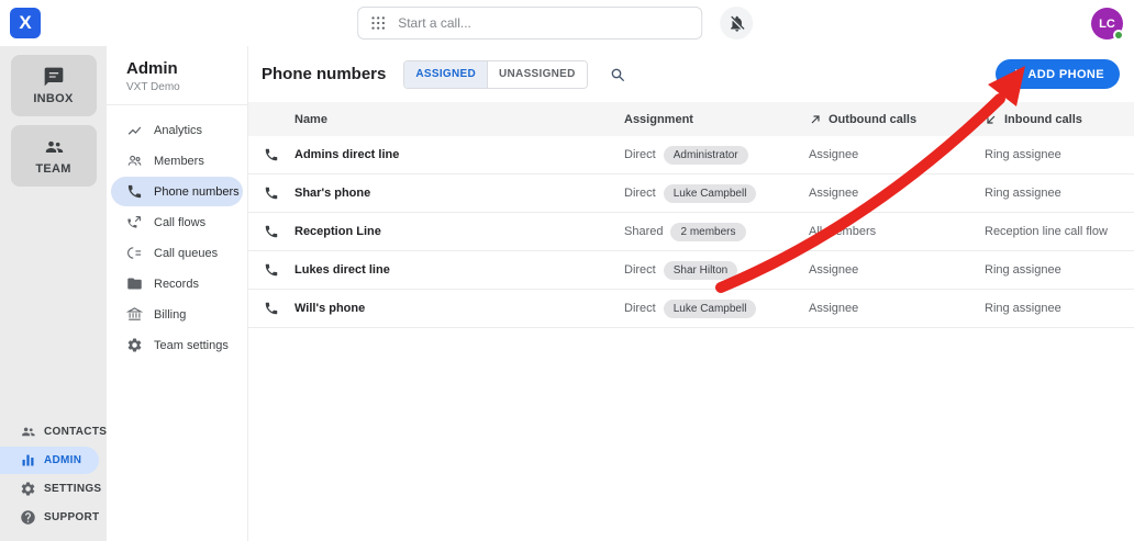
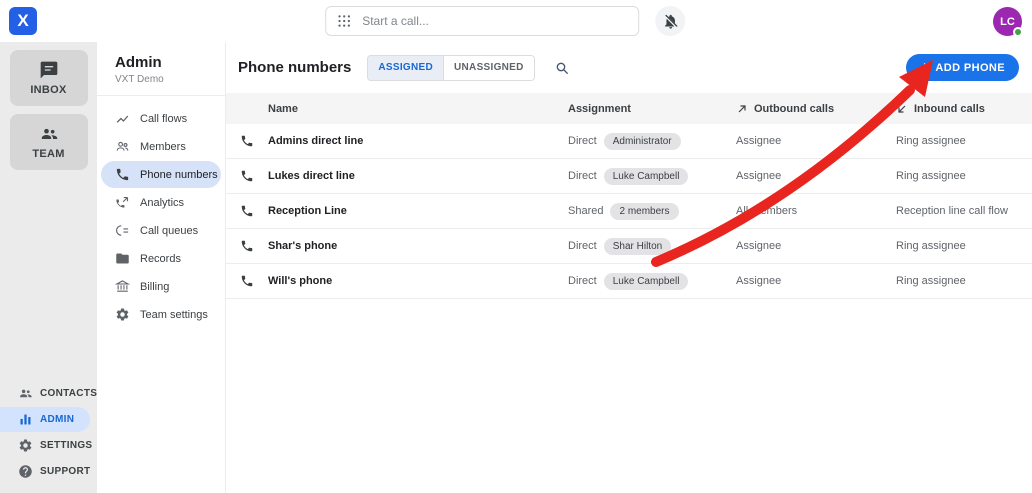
  X
  Start a call...
  LC
  INBOX
  TEAM
  CONTACTS
  ADMIN
  SETTINGS
  SUPPORT
  Admin
  VXT Demo
- Analytics
+ Call flows
  Members
  Phone numbers
- Call flows
+ Analytics
  Call queues
  Records
  Billing
  Team settings
  Phone numbers
  ASSIGNED
  UNASSIGNED
  ADD PHONE
  Name
  Assignment
  Outbound calls
  Inbound calls
  Admins direct line
  Direct
  Administrator
  Assignee
  Ring assignee
- Shar's phone
+ Lukes direct line
  Direct
  Luke Campbell
  Assignee
  Ring assignee
  Reception Line
  Shared
  2 members
  Almbers
  Reception line call flow
- Lukes direct line
+ Shar's phone
  Direct
  Shar Hilton
  Assignee
  Ring assignee
  Will's phone
  Direct
  Luke Campbell
  Assignee
  Ring assignee
